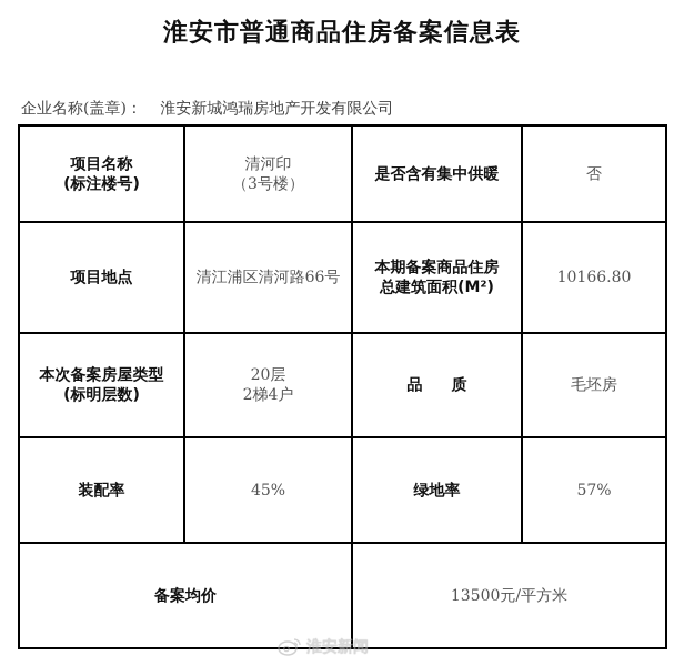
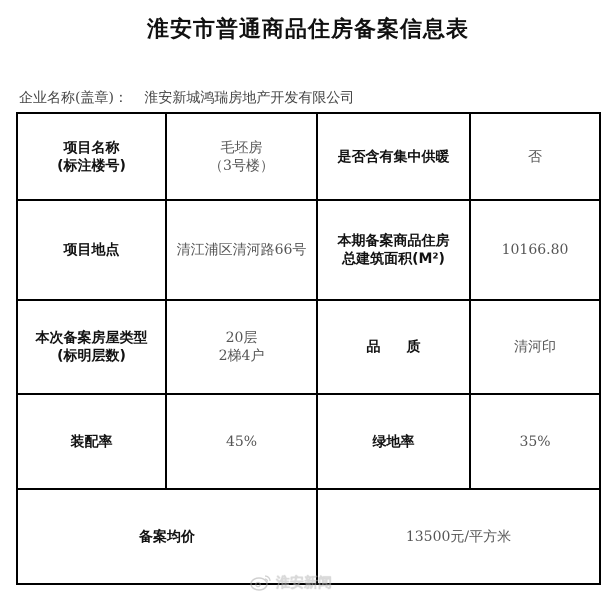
  淮安市普通商品住房备案信息表
  企业名称(盖章)： 淮安新城鸿瑞房地产开发有限公司
- 项目名称 (标注楼号)	清河印 （3号楼）	是否含有集中供暖	否
+ 项目名称 (标注楼号)	毛坯房 （3号楼）	是否含有集中供暖	否
  项目地点	清江浦区清河路66号	本期备案商品住房 总建筑面积(M²)	10166.80
- 本次备案房屋类型 (标明层数)	20层 2梯4户	品质	毛坯房
+ 本次备案房屋类型 (标明层数)	20层 2梯4户	品质	清河印
- 装配率	45%	绿地率	57%
+ 装配率	45%	绿地率	35%
  备案均价	13500元/平方米
  淮安新闻
